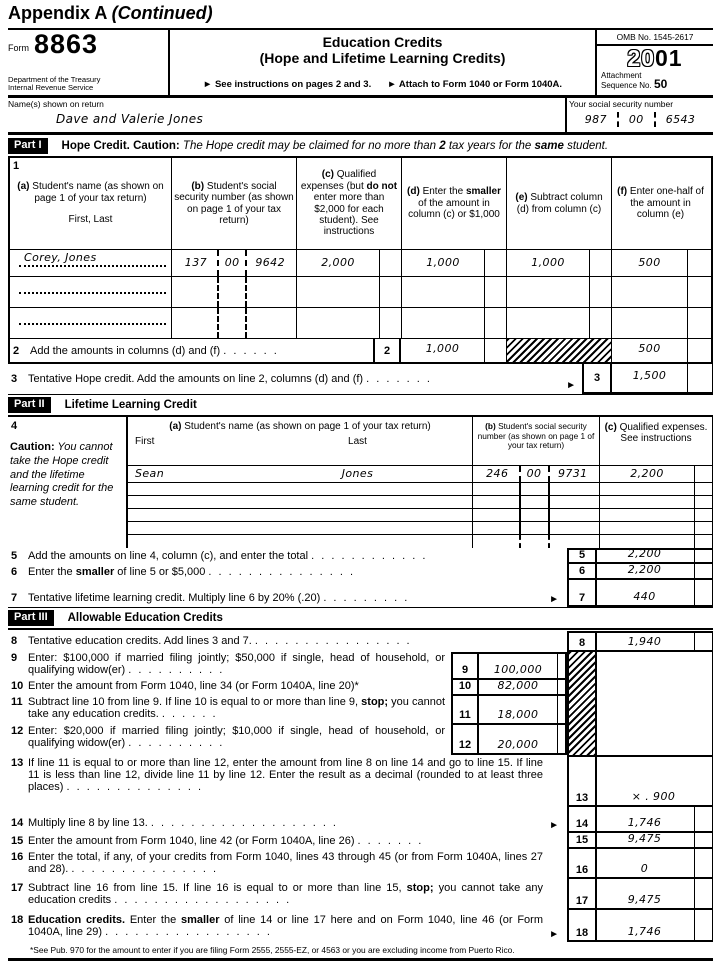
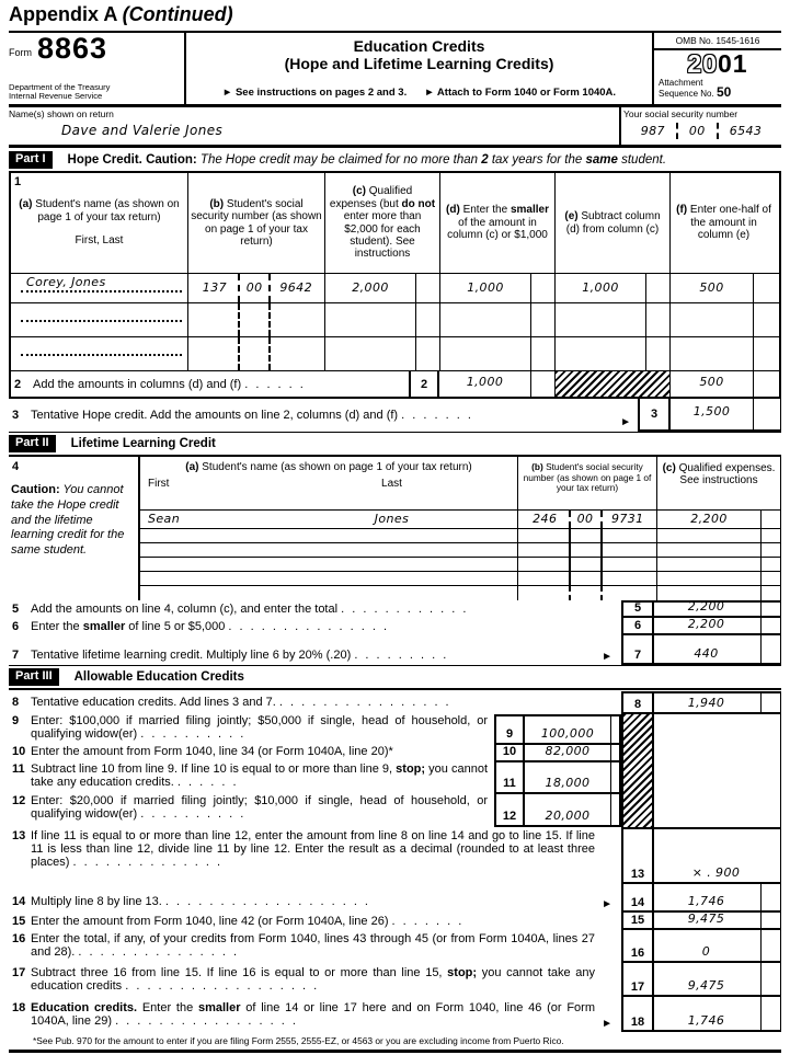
  Appendix A (Continued)
  Form
  8863
  Department of the Treasury
  Internal Revenue Service
  Education Credits
  (Hope and Lifetime Learning Credits)
  ► See instructions on pages 2 and 3.
  ► Attach to Form 1040 or Form 1040A.
- OMB No. 1545-2617
+ OMB No. 1545-1616
  2001
  Attachment
  Sequence No. 50
  Name(s) shown on return
  Dave and Valerie Jones
  Your social security number
  987
  00
  6543
  Part I
  Hope Credit. Caution: The Hope credit may be claimed for no more than 2 tax years for the same student.
  1
  (a) Student's name (as shown on page 1 of your tax return)
  First, Last
  (b) Student's social security number (as shown on page 1 of your tax return)
  (c) Qualified expenses (but do not enter more than $2,000 for each student). See instructions
  (d) Enter the smaller of the amount in column (c) or $1,000
  (e) Subtract column (d) from column (c)
  (f) Enter one-half of the amount in column (e)
  Corey, Jones
  137
  00
  9642
  2,000
  1,000
  1,000
  500
  2
  Add the amounts in columns (d) and (f)
  . . . . . .
  2
  1,000
  500
  3
  Tentative Hope credit. Add the amounts on line 2, columns (d) and (f)
  . . . . . . .
  ►
  3
  1,500
  Part II
  Lifetime Learning Credit
  4
  Caution: You cannot take the Hope credit and the lifetime learning credit for the same student.
  (a) Student's name (as shown on page 1 of your tax return)
  First
  Last
  (b) Student's social security number (as shown on page 1 of your tax return)
  (c) Qualified expenses. See instructions
  Sean
  Jones
  246
  00
  9731
  2,200
  5
  Add the amounts on line 4, column (c), and enter the total . . . . . . . . . . . .
  5
  2,200
  6
  Enter the smaller of line 5 or $5,000 . . . . . . . . . . . . . . .
  6
  2,200
  7
  Tentative lifetime learning credit. Multiply line 6 by 20% (.20) . . . . . . . . .
  ►
  7
  440
  Part III
  Allowable Education Credits
  8
  Tentative education credits. Add lines 3 and 7. . . . . . . . . . . . . . . . .
  8
  1,940
  9
  Enter: $100,000 if married filing jointly; $50,000 if single, head of household, or qualifying widow(er) . . . . . . . . . .
  9
  100,000
  10
  Enter the amount from Form 1040, line 34 (or Form 1040A, line 20)*
  10
  82,000
  11
  Subtract line 10 from line 9. If line 10 is equal to or more than line 9, stop; you cannot take any education credits. . . . . . .
  11
  18,000
  12
  Enter: $20,000 if married filing jointly; $10,000 if single, head of household, or qualifying widow(er) . . . . . . . . . .
  12
  20,000
  13
  If line 11 is equal to or more than line 12, enter the amount from line 8 on line 14 and go to line 15. If line 11 is less than line 12, divide line 11 by line 12. Enter the result as a decimal (rounded to at least three places) . . . . . . . . . . . . . .
  13
  × . 900
  14
  Multiply line 8 by line 13. . . . . . . . . . . . . . . . . . . .
  ►
  14
  1,746
  15
  Enter the amount from Form 1040, line 42 (or Form 1040A, line 26) . . . . . . .
  15
  9,475
  16
  Enter the total, if any, of your credits from Form 1040, lines 43 through 45 (or from Form 1040A, lines 27 and 28). . . . . . . . . . . . . . . .
  16
  0
  17
- Subtract line 16 from line 15. If line 16 is equal to or more than line 15, stop; you cannot take any education credits . . . . . . . . . . . . . . . . . .
+ Subtract three 16 from line 15. If line 16 is equal to or more than line 15, stop; you cannot take any education credits . . . . . . . . . . . . . . . . . .
  17
  9,475
  18
  Education credits. Enter the smaller of line 14 or line 17 here and on Form 1040, line 46 (or Form 1040A, line 29) . . . . . . . . . . . . . . . . .
  ►
  18
  1,746
  *See Pub. 970 for the amount to enter if you are filing Form 2555, 2555-EZ, or 4563 or you are excluding income from Puerto Rico.
